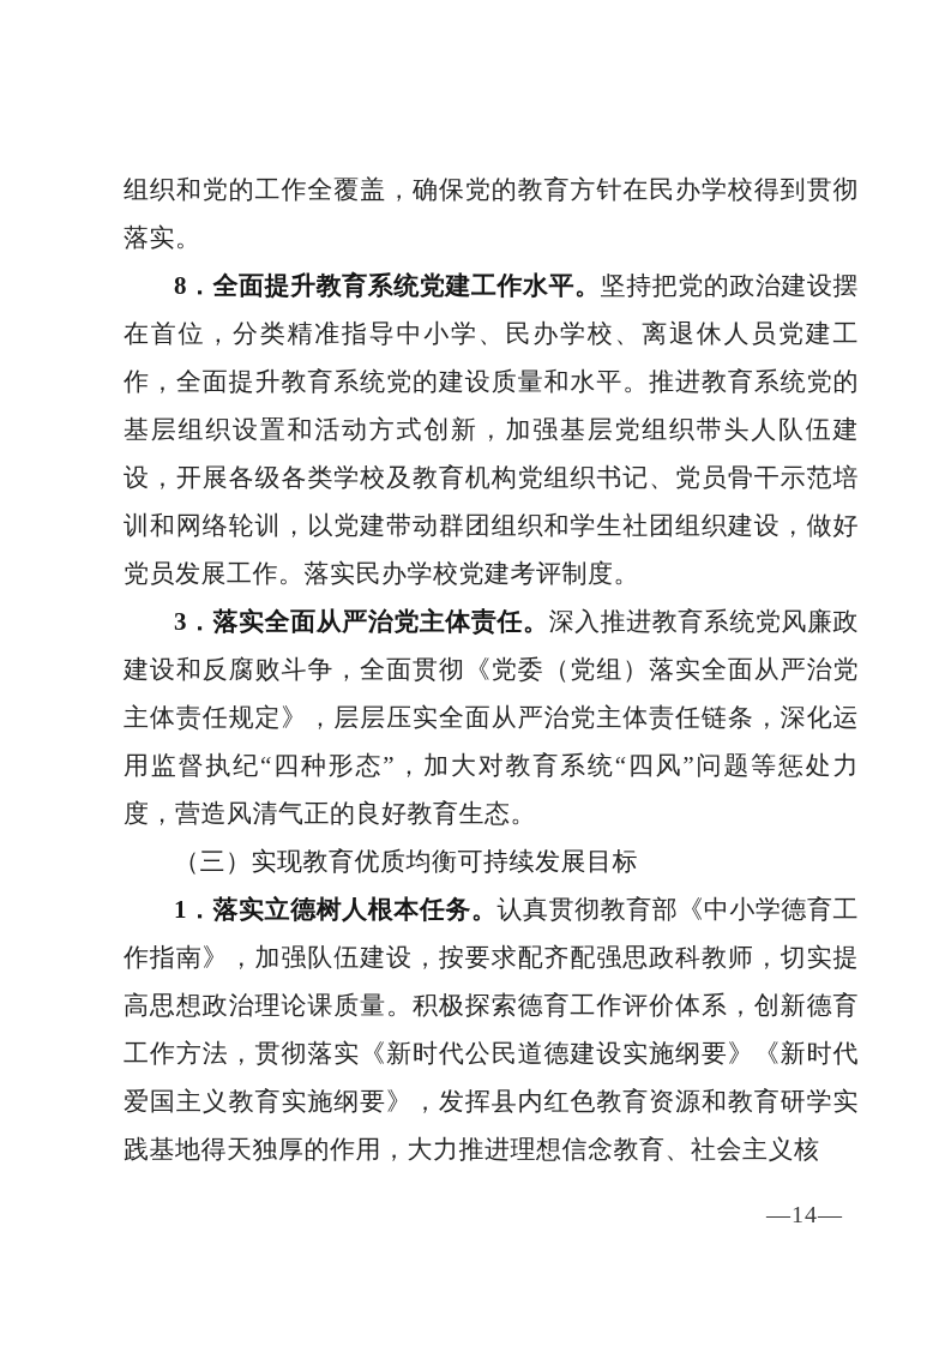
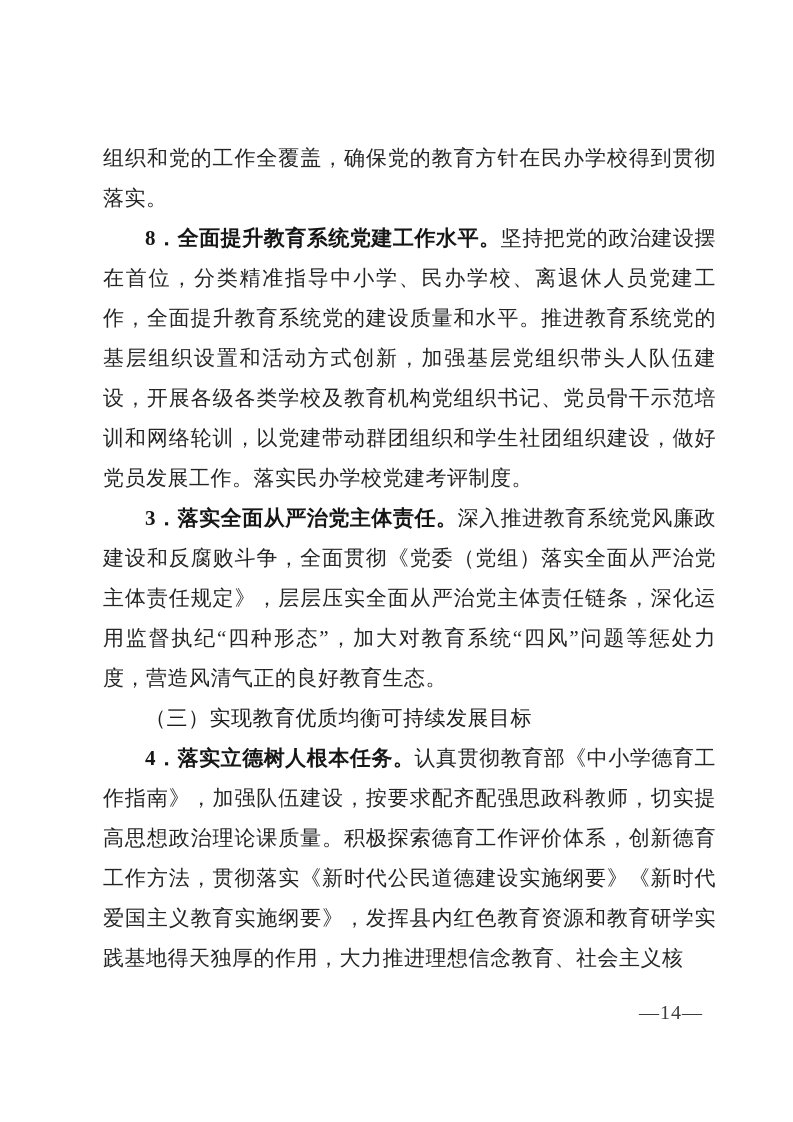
  组织和党的工作全覆盖，确保党的教育方针在民办学校得到贯彻落实。
  8．全面提升教育系统党建工作水平。坚持把党的政治建设摆在首位，分类精准指导中小学、民办学校、离退休人员党建工作，全面提升教育系统党的建设质量和水平。推进教育系统党的基层组织设置和活动方式创新，加强基层党组织带头人队伍建设，开展各级各类学校及教育机构党组织书记、党员骨干示范培训和网络轮训，以党建带动群团组织和学生社团组织建设，做好党员发展工作。落实民办学校党建考评制度。
  3．落实全面从严治党主体责任。深入推进教育系统党风廉政建设和反腐败斗争，全面贯彻《党委（党组）落实全面从严治党主体责任规定》，层层压实全面从严治党主体责任链条，深化运用监督执纪“四种形态”，加大对教育系统“四风”问题等惩处力度，营造风清气正的良好教育生态。
  （三）实现教育优质均衡可持续发展目标
- 1．落实立德树人根本任务。认真贯彻教育部《中小学德育工作指南》，加强队伍建设，按要求配齐配强思政科教师，切实提高思想政治理论课质量。积极探索德育工作评价体系，创新德育工作方法，贯彻落实《新时代公民道德建设实施纲要》《新时代爱国主义教育实施纲要》，发挥县内红色教育资源和教育研学实践基地得天独厚的作用，大力推进理想信念教育、社会主义核
+ 4．落实立德树人根本任务。认真贯彻教育部《中小学德育工作指南》，加强队伍建设，按要求配齐配强思政科教师，切实提高思想政治理论课质量。积极探索德育工作评价体系，创新德育工作方法，贯彻落实《新时代公民道德建设实施纲要》《新时代爱国主义教育实施纲要》，发挥县内红色教育资源和教育研学实践基地得天独厚的作用，大力推进理想信念教育、社会主义核
  —14—
